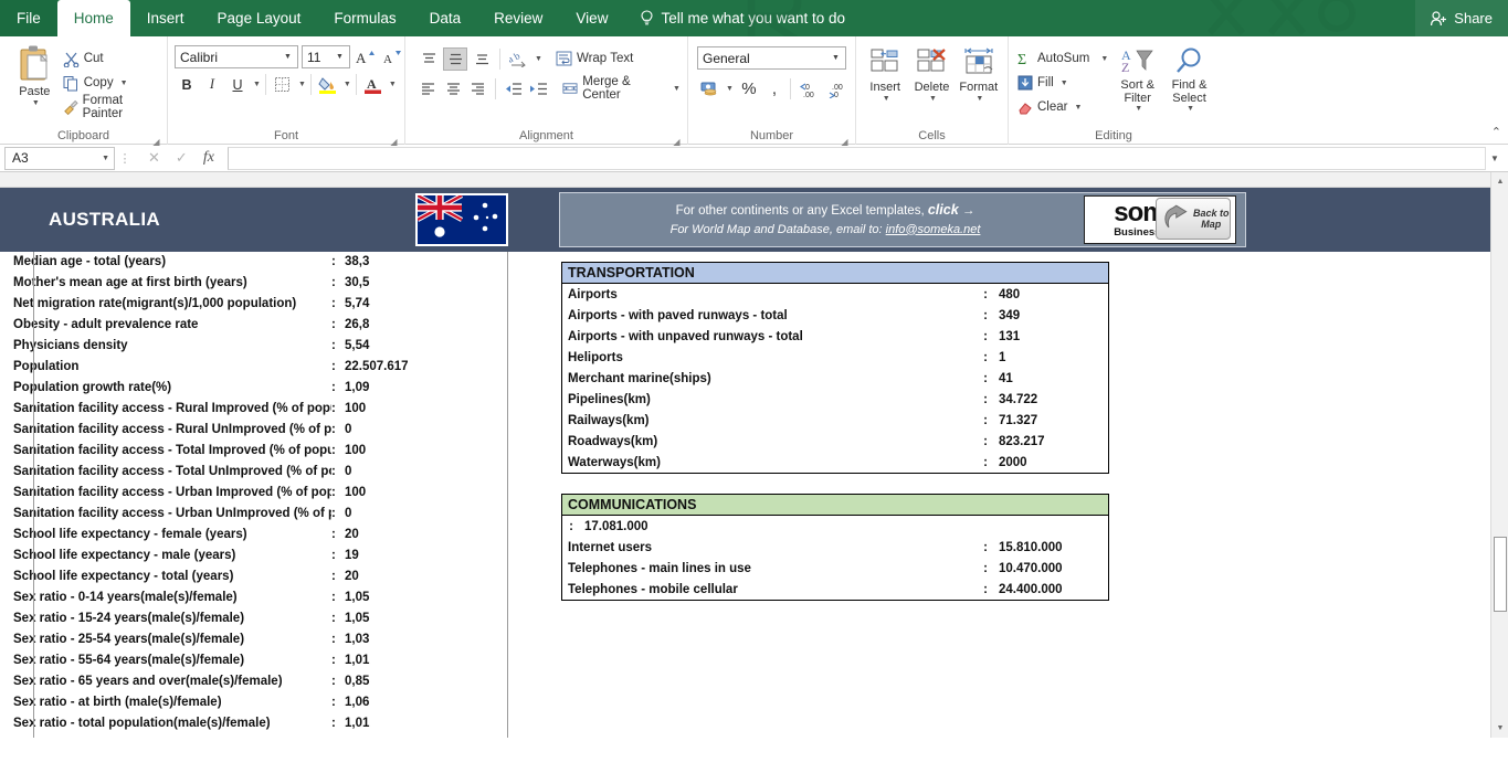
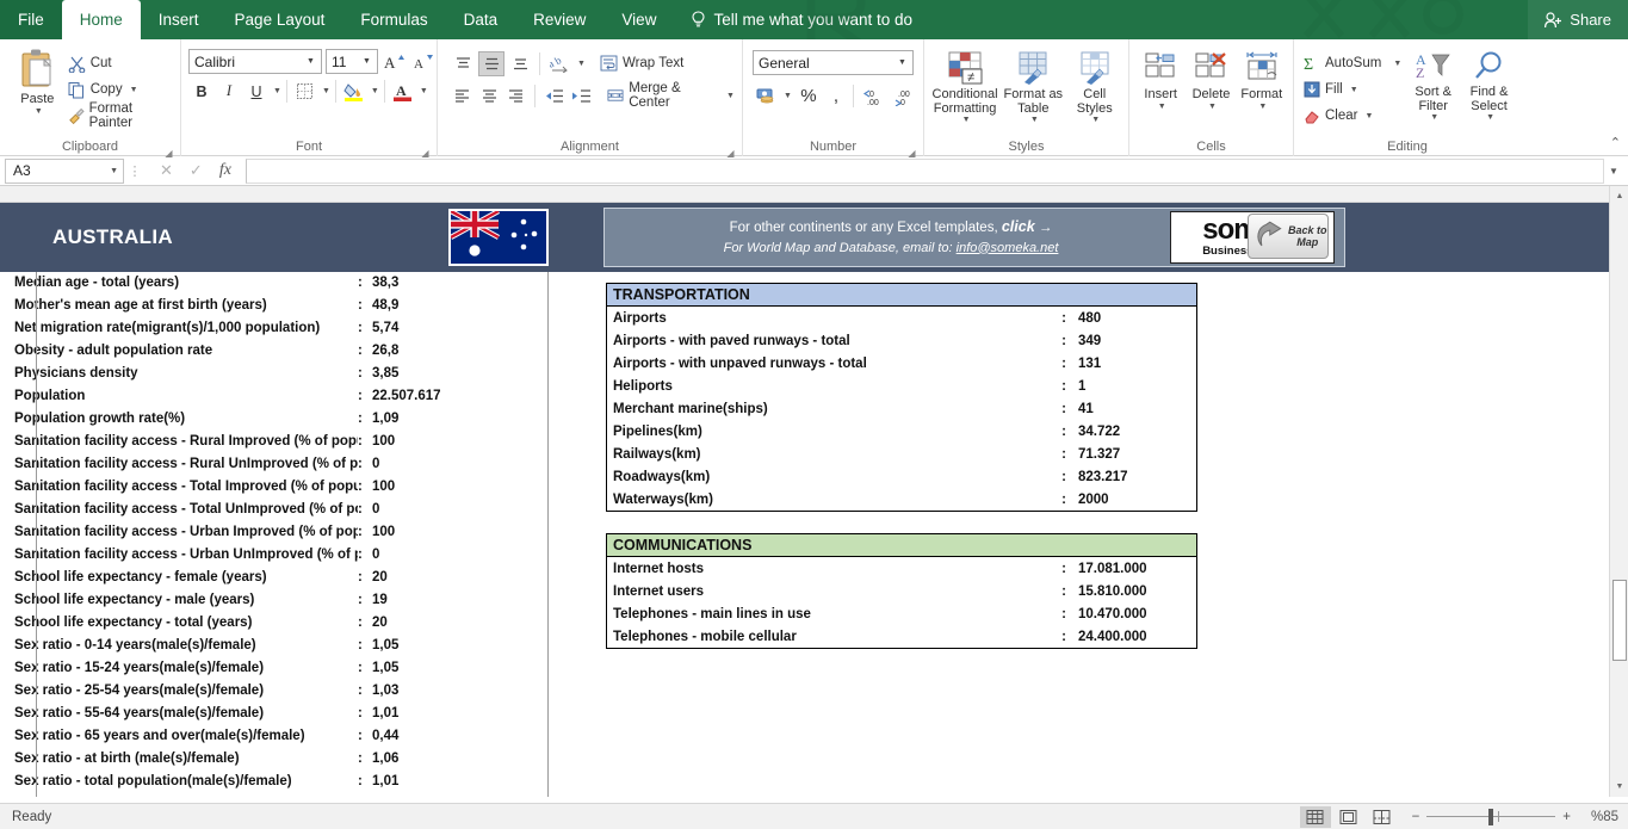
  File
  Home
  Insert
  Page Layout
  Formulas
  Data
  Review
  View
  Tell me what you want to do
  Share
  Paste
  Cut
  Copy
  Format Painter
  Clipboard
  ◢
  Calibri
  11
  A
  A
  B
  I
  U
  A
  Font
  ◢
  Wrap Text
  Merge & Center
  Alignment
  ◢
  General
  %
  ,
  Number
  ◢
+ ≠
+ Conditional Formatting
+ Format as Table
+ Cell Styles
+ Styles
  Insert
  Delete
  Format
  Cells
  Σ
  AutoSum
  Fill
  Clear
  A
  Z
  Sort & Filter
  Find & Select
  Editing
  ⌃
  A3
  ⋮
  ✕
  ✓
  fx
  ▼
  AUSTRALIA
  For other continents or any Excel templates, click →
  For World Map and Database, email to: info@someka.net
  Back to
  Map
  Median age - total (years)
  :
  38,3
  Moher's mean age at first birth (years)
  :
- 30,5
+ 48,9
  Net migration rate(migrant(s)/1,000 population)
  :
  5,74
- Obesity - adult prevalence rate
+ Obesity - adult population rate
  :
  26,8
  Phsicians density
  :
- 5,54
+ 3,85
  Poulation
  :
  22.507.617
  Poulation growth rate(%)
  :
  1,09
  Saitation facility access - Rural Improved (% of pop
  :
  100
  Saitation facility access - Rural UnImproved (% of p
  :
  0
  Saitation facility access - Total Improved (% of popu
  :
  100
  Saitation facility access - Total UnImproved (% of p
  :
  0
  Saitation facility access - Urban Improved (% of pop
  :
  100
  Saitation facility access - Urban UnImproved (% of
  :
  0
  Scool life expectancy - female (years)
  :
  20
  Scool life expectancy - male (years)
  :
  19
  Scool life expectancy - total (years)
  :
  20
  Se ratio - 0-14 years(male(s)/female)
  :
  1,05
  Se ratio - 15-24 years(male(s)/female)
  :
  1,05
  Se ratio - 25-54 years(male(s)/female)
  :
  1,03
  Se ratio - 55-64 years(male(s)/female)
  :
  1,01
  Se ratio - 65 years and over(male(s)/female)
  :
- 0,85
+ 0,44
  Se ratio - at birth (male(s)/female)
  :
  1,06
  Se ratio - total population(male(s)/female)
  :
  1,01
  TRANSPORTATION
  Airports
  :
  480
  Airports - with paved runways - total
  :
  349
  Airports - with unpaved runways - total
  :
  131
  Heliports
  :
  1
  Merchant marine(ships)
  :
  41
  Pipelines(km)
  :
  34.722
  Railways(km)
  :
  71.327
  Roadways(km)
  :
  823.217
  Waterways(km)
  :
  2000
  COMMUNICATIONS
+ Internet hosts
  :
  17.081.000
  Internet users
  :
  15.810.000
  Telephones - main lines in use
  :
  10.470.000
  Telephones - mobile cellular
  :
  24.400.000
+ Ready
+ −
+ +
+ %85
